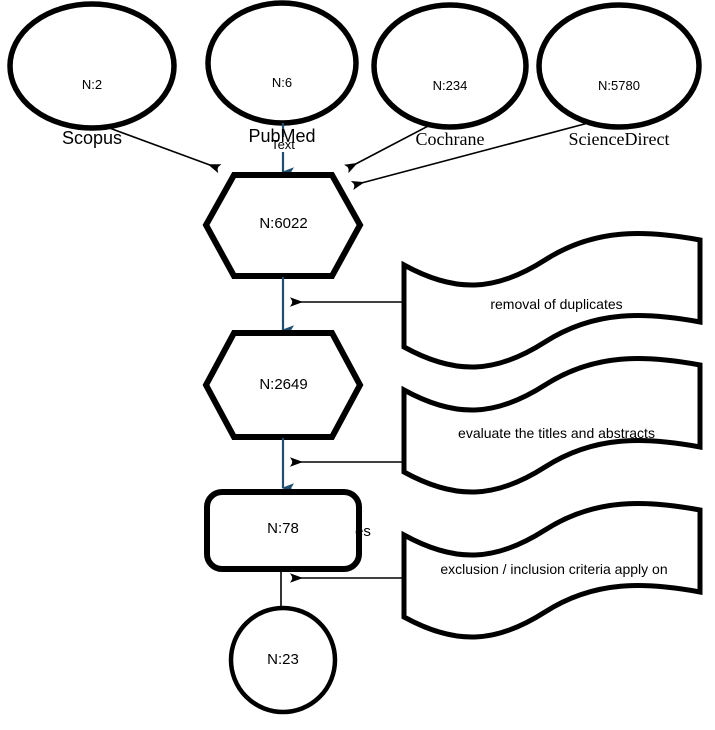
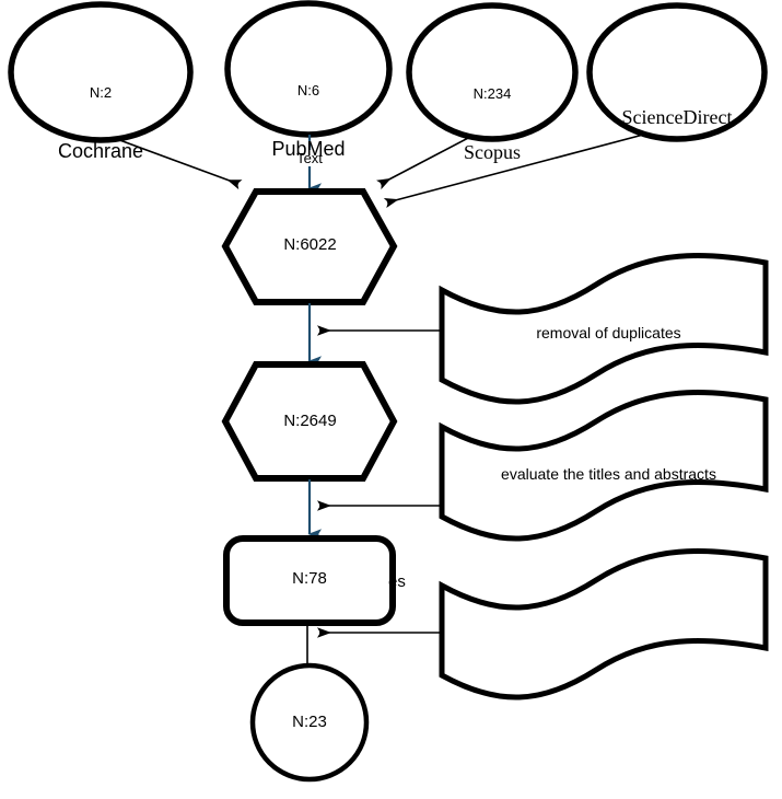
  N:2
- Scopus
+ Cochrane
  N:6
  PubMed
  N:234
- Cochrane
+ Scopus
- N:5780
  ScienceDirect
  Text
  N:6022
  N:2649
  N:78
  N:23
  es
  removal of duplicates
  evaluate the titles and abstracts
- exclusion / inclusion criteria apply on
